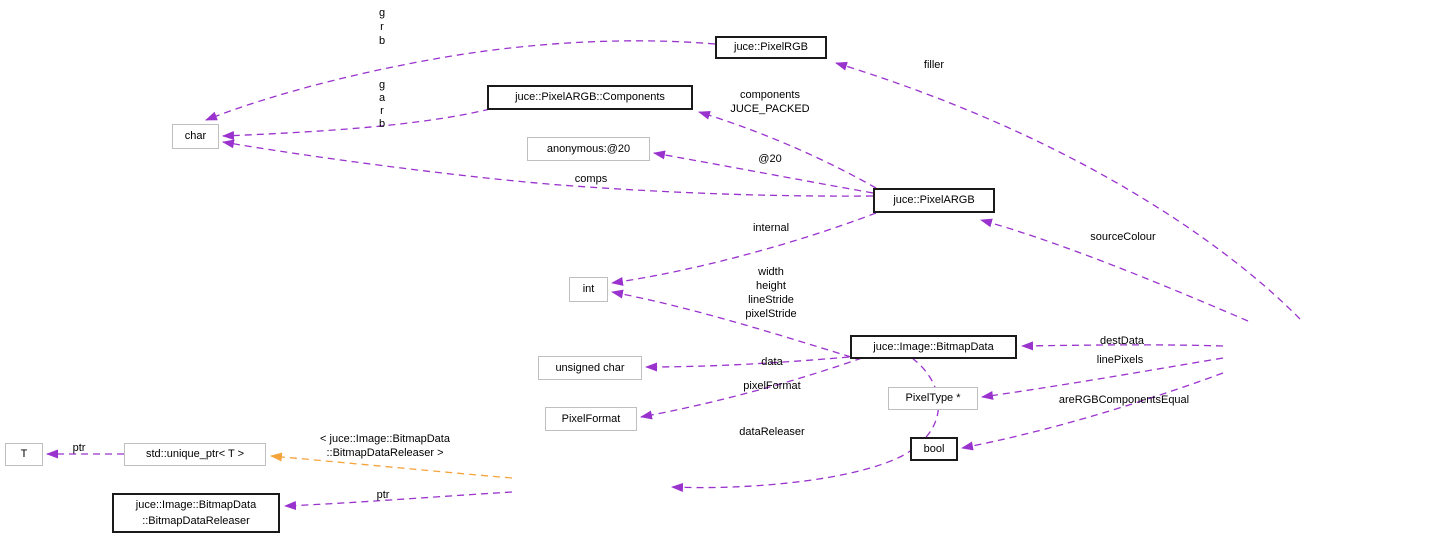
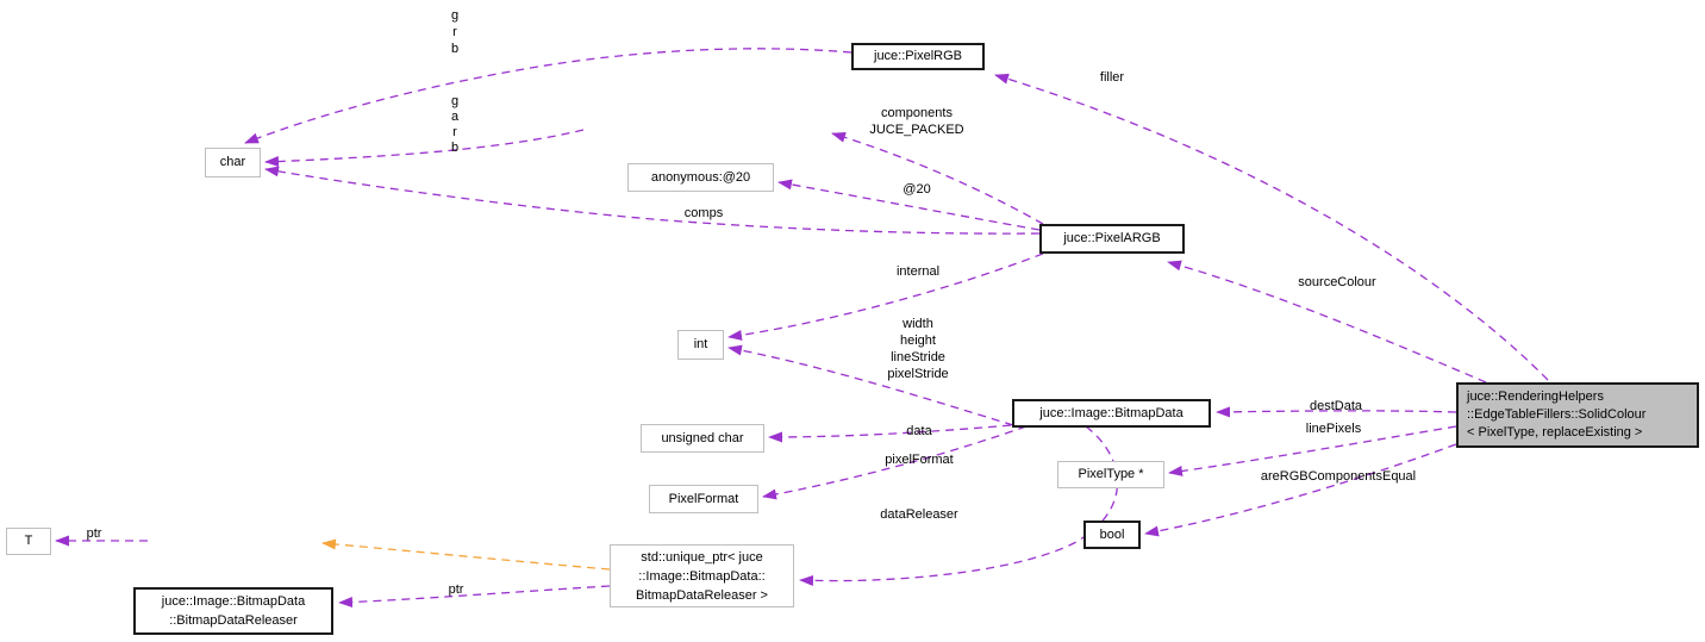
  char
  juce::PixelRGB
- juce::PixelARGB::Components
  anonymous:@20
  juce::PixelARGB
  int
  juce::Image::BitmapData
  unsigned char
  PixelFormat
  PixelType *
  bool
  T
- std::unique_ptr< T >
  juce::Image::BitmapData
  ::BitmapDataReleaser
+ std::unique_ptr< juce
+ ::Image::BitmapData::
+ BitmapDataReleaser >
+ juce::RenderingHelpers
+ ::EdgeTableFillers::SolidColour
+ < PixelType, replaceExisting >
  g
  r
  b
  g
  a
  r
  b
  comps
  filler
  components
  JUCE_PACKED
  @20
  internal
  sourceColour
  width
  height
  lineStride
  pixelStride
  destData
  linePixels
  data
  pixelFormat
  dataReleaser
  areRGBComponentsEqual
- < juce::Image::BitmapData
- ::BitmapDataReleaser >
  ptr
  ptr
